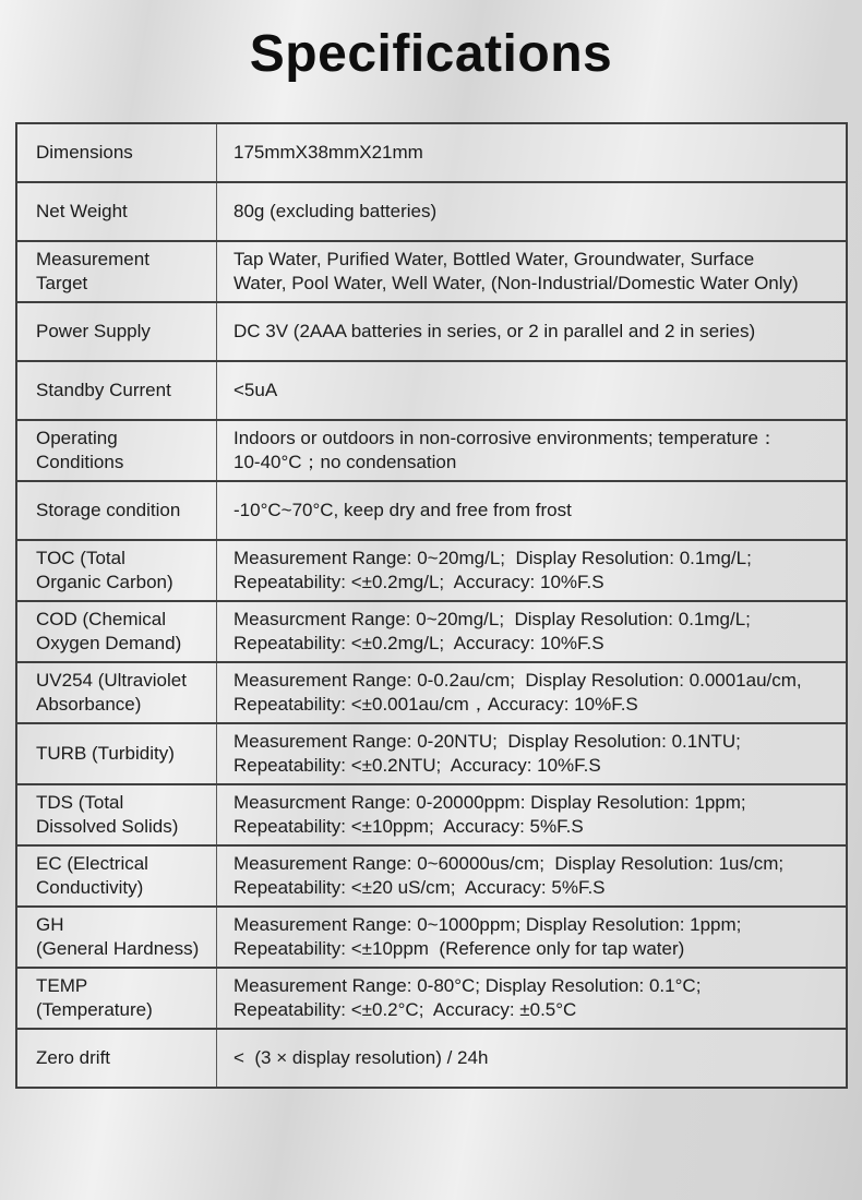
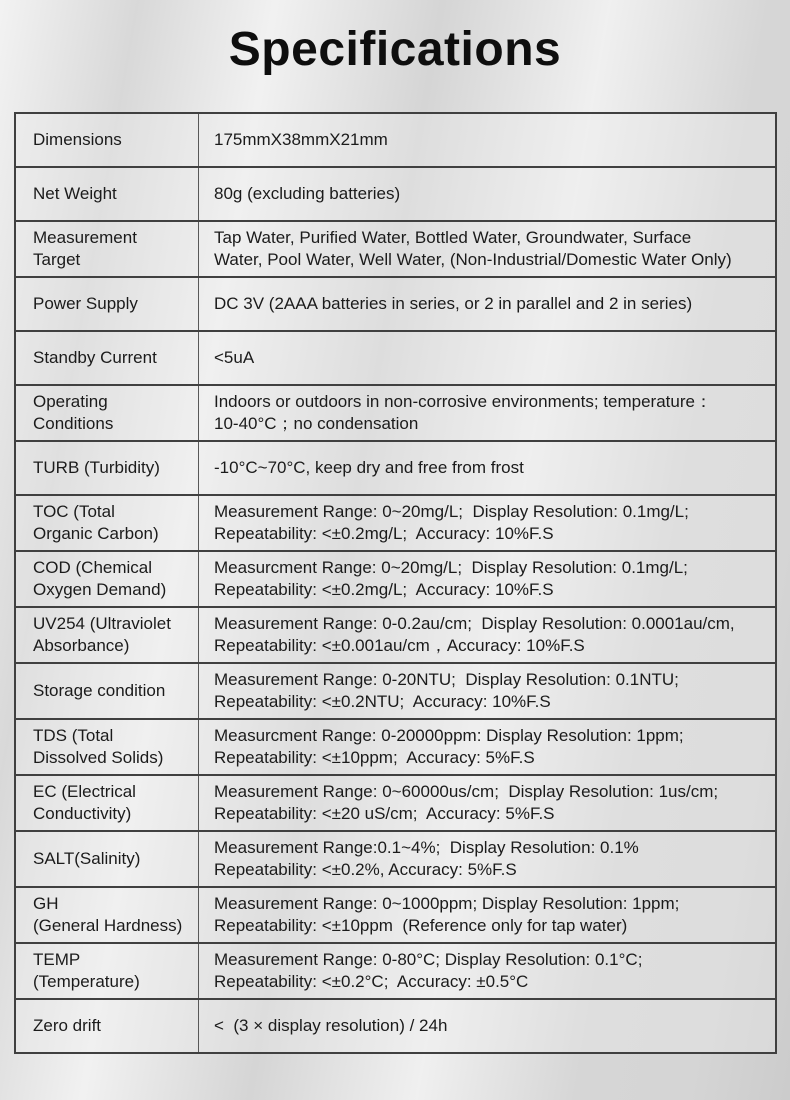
  Specifications
  Dimensions
  175mmX38mmX21mm
  Net Weight
  80g (excluding batteries)
  Measurement
  Target
  Tap Water, Purified Water, Bottled Water, Groundwater, Surface
  Water, Pool Water, Well Water, (Non-Industrial/Domestic Water Only)
  Power Supply
  DC 3V (2AAA batteries in series, or 2 in parallel and 2 in series)
  Standby Current
  <5uA
  Operating
  Conditions
  Indoors or outdoors in non-corrosive environments; temperature：
  10-40°C；no condensation
- Storage condition
+ TURB (Turbidity)
  -10°C~70°C, keep dry and free from frost
  TOC (Total
  Organic Carbon)
  Measurement Range: 0~20mg/L; Display Resolution: 0.1mg/L;
  Repeatability: <±0.2mg/L; Accuracy: 10%F.S
  COD (Chemical
  Oxygen Demand)
  Measurcment Range: 0~20mg/L; Display Resolution: 0.1mg/L;
  Repeatability: <±0.2mg/L; Accuracy: 10%F.S
  UV254 (Ultraviolet
  Absorbance)
  Measurement Range: 0-0.2au/cm; Display Resolution: 0.0001au/cm,
  Repeatability: <±0.001au/cm，Accuracy: 10%F.S
- TURB (Turbidity)
+ Storage condition
  Measurement Range: 0-20NTU; Display Resolution: 0.1NTU;
  Repeatability: <±0.2NTU; Accuracy: 10%F.S
  TDS (Total
  Dissolved Solids)
  Measurcment Range: 0-20000ppm: Display Resolution: 1ppm;
  Repeatability: <±10ppm; Accuracy: 5%F.S
  EC (Electrical
  Conductivity)
  Measurement Range: 0~60000us/cm; Display Resolution: 1us/cm;
  Repeatability: <±20 uS/cm; Accuracy: 5%F.S
+ SALT(Salinity)
+ Measurement Range:0.1~4%; Display Resolution: 0.1%
+ Repeatability: <±0.2%, Accuracy: 5%F.S
  GH
  (General Hardness)
  Measurement Range: 0~1000ppm; Display Resolution: 1ppm;
  Repeatability: <±10ppm (Reference only for tap water)
  TEMP
  (Temperature)
  Measurement Range: 0-80°C; Display Resolution: 0.1°C;
  Repeatability: <±0.2°C; Accuracy: ±0.5°C
  Zero drift
  < (3 × display resolution) / 24h
